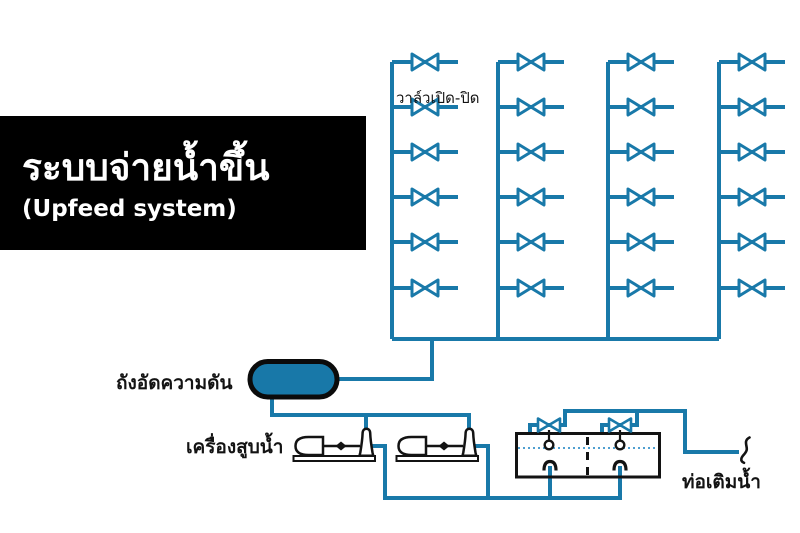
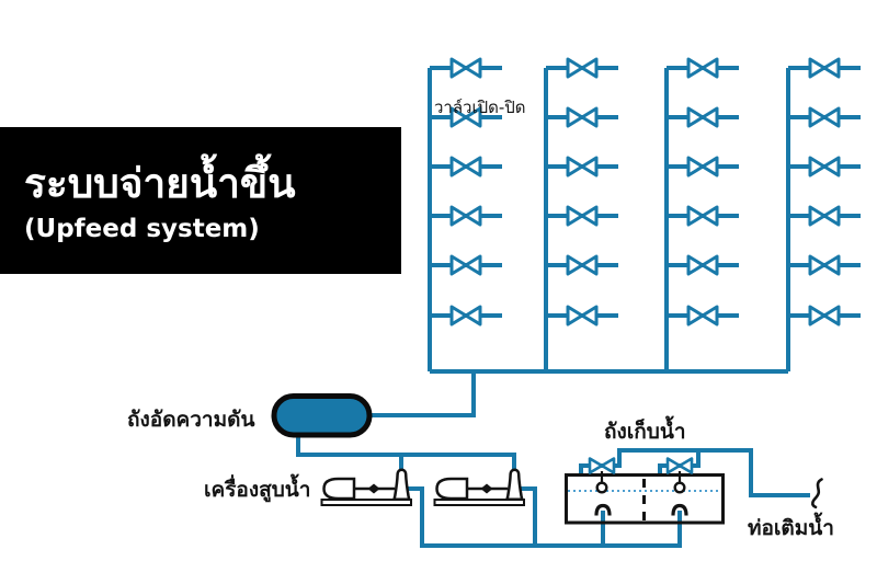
  ระบบจ่ายน้ำขึ้น
  (Upfeed system)
  วาล์วเปิด-ปิด
  ถังอัดความดัน
  เครื่องสูบน้ำ
+ ถังเก็บน้ำ
  ท่อเติมน้ำ
